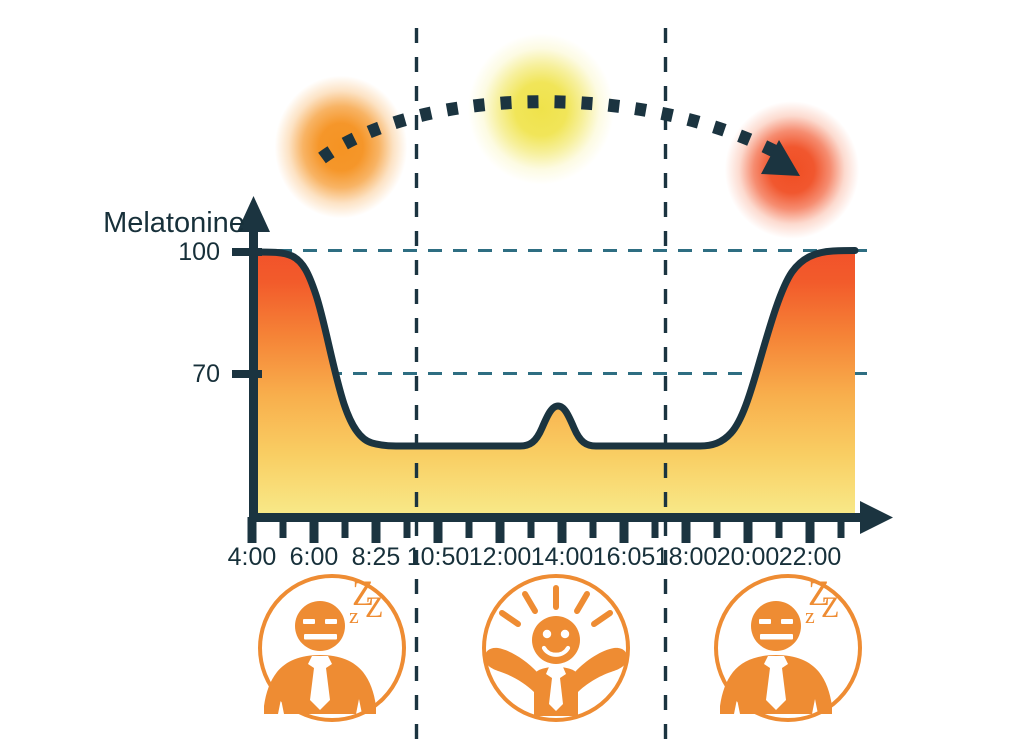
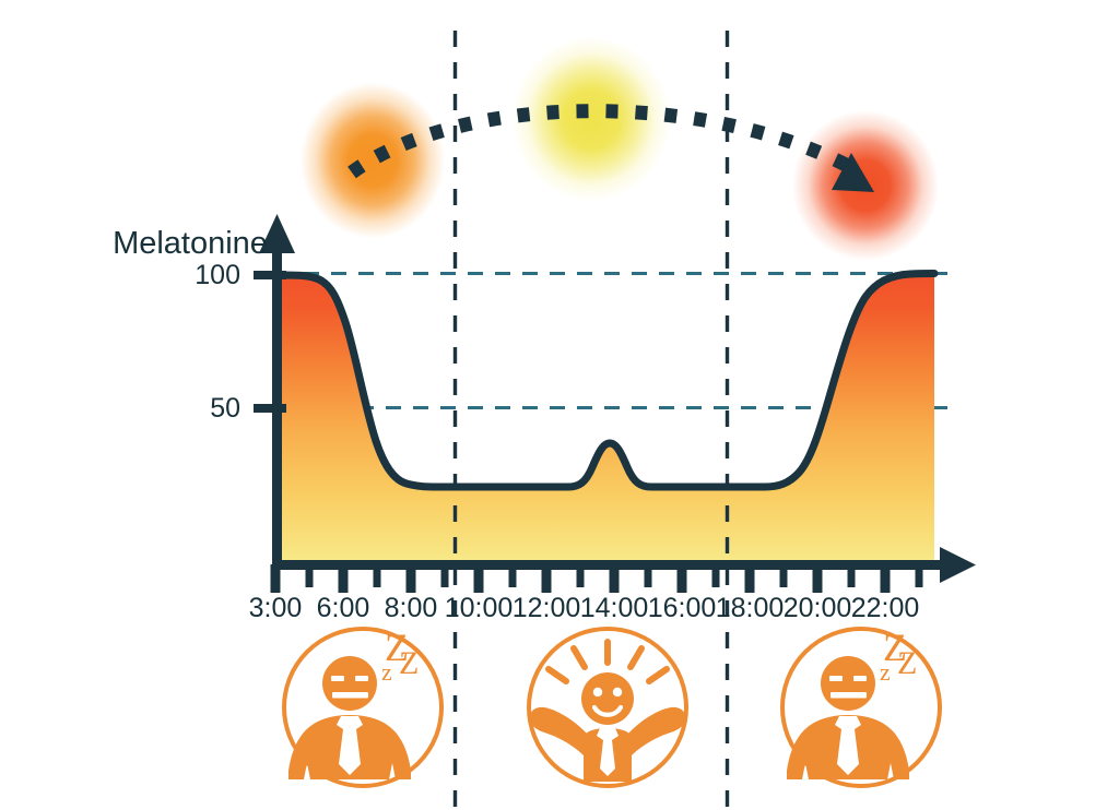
  Melatonine
  100
- 70
+ 50
- 4:00
+ 3:00
  6:00
- 8:25
+ 8:00
- 10:50
+ 10:00
  12:00
  14:00
- 16:05
+ 16:00
  18:00
  20:00
  22:00
  Z
  z
  Z
  Z
  z
  Z
